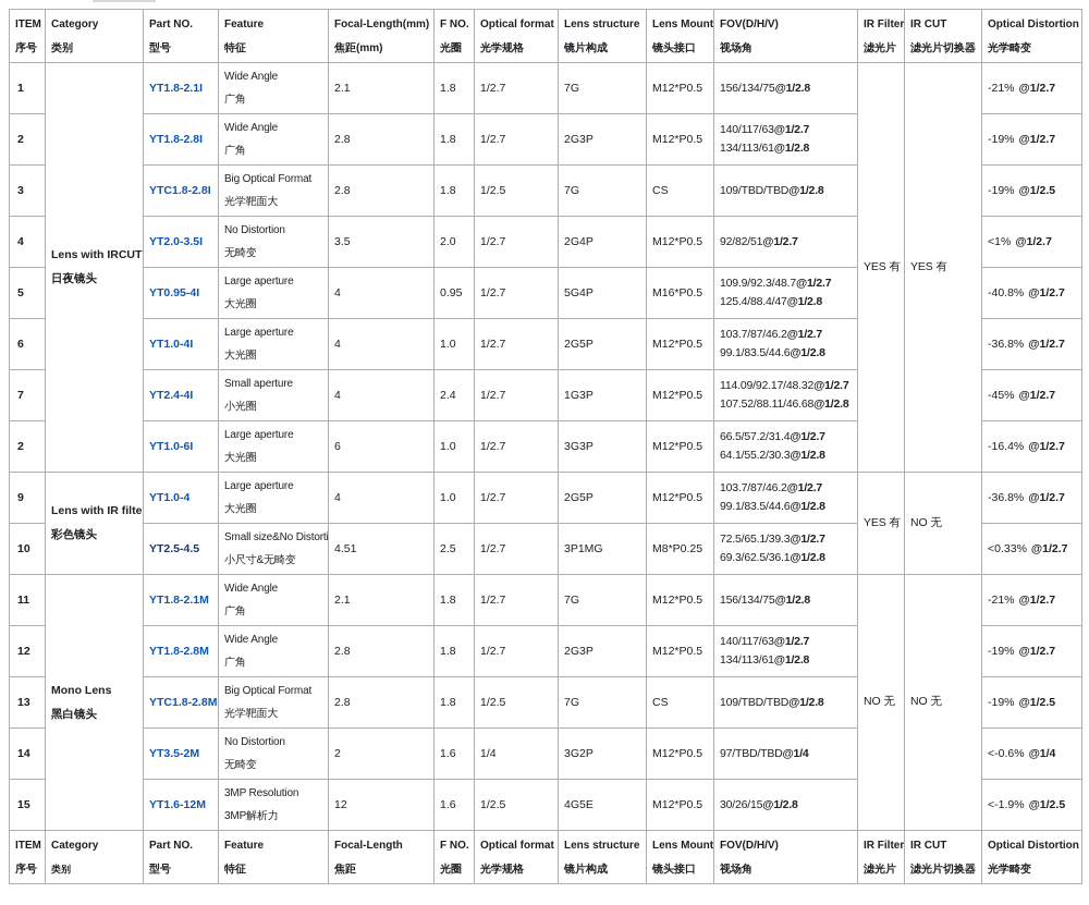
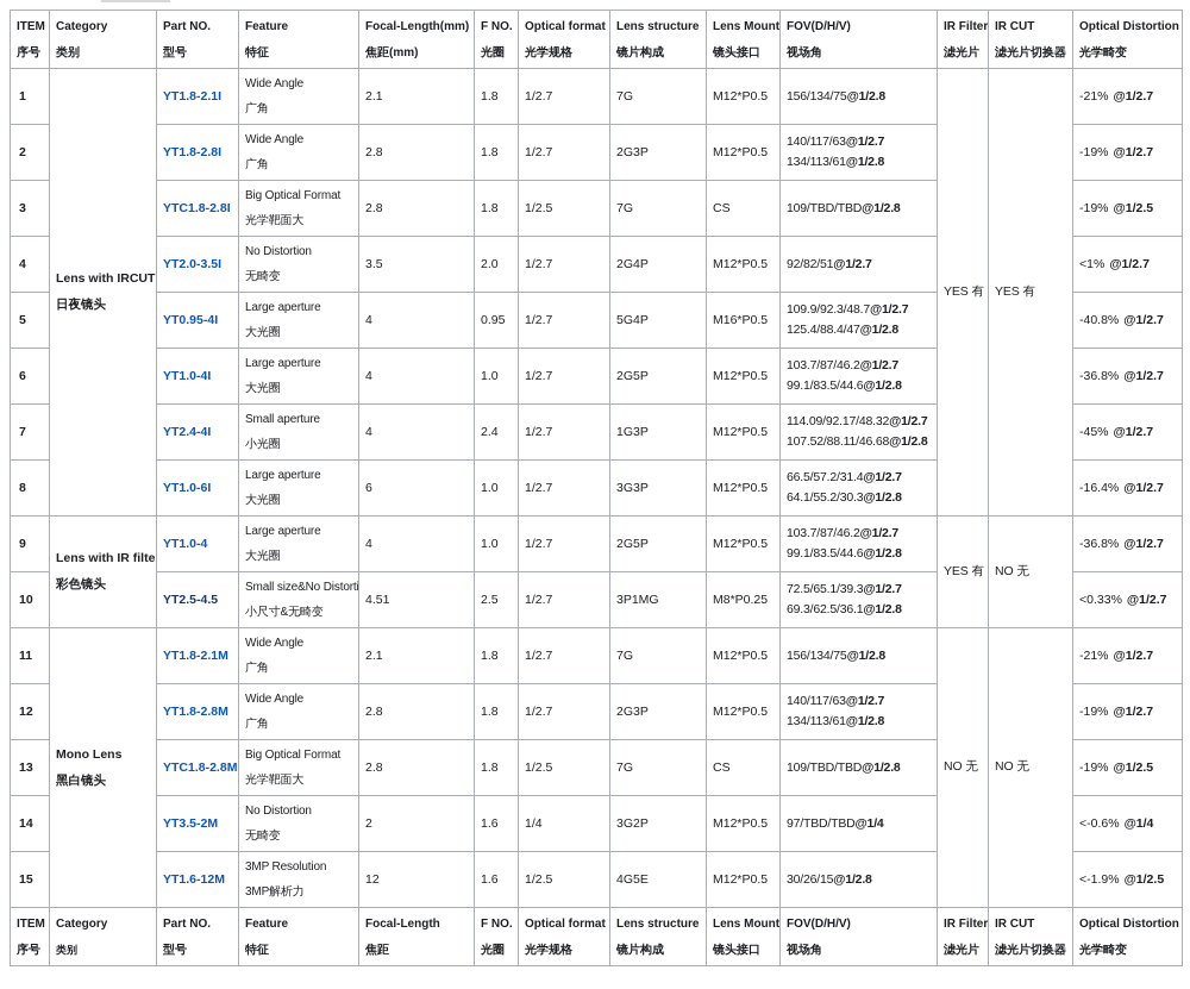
  ITEM序号	Category类别	Part NO.型号	Feature特征	Focal-Length(mm)焦距(mm)	F NO.光圈	Optical format光学规格	Lens structure镜片构成	Lens Mount镜头接口	FOV(D/H/V)视场角	IR Filter滤光片	IR CUT滤光片切换器	Optical Distortion光学畸变
  1	Lens with IRCUT日夜镜头	YT1.8-2.1I	Wide Angle广角	2.1	1.8	1/2.7	7G	M12*P0.5	156/134/75@1/2.8	YES 有	YES 有	-21% @1/2.7
  2	YT1.8-2.8I	Wide Angle广角	2.8	1.8	1/2.7	2G3P	M12*P0.5	140/117/63@1/2.7134/113/61@1/2.8	-19% @1/2.7
  3	YTC1.8-2.8I	Big Optical Format光学靶面大	2.8	1.8	1/2.5	7G	CS	109/TBD/TBD@1/2.8	-19% @1/2.5
  4	YT2.0-3.5I	No Distortion无畸变	3.5	2.0	1/2.7	2G4P	M12*P0.5	92/82/51@1/2.7	<1% @1/2.7
  5	YT0.95-4I	Large aperture大光圈	4	0.95	1/2.7	5G4P	M16*P0.5	109.9/92.3/48.7@1/2.7125.4/88.4/47@1/2.8	-40.8% @1/2.7
  6	YT1.0-4I	Large aperture大光圈	4	1.0	1/2.7	2G5P	M12*P0.5	103.7/87/46.2@1/2.799.1/83.5/44.6@1/2.8	-36.8% @1/2.7
  7	YT2.4-4I	Small aperture小光圈	4	2.4	1/2.7	1G3P	M12*P0.5	114.09/92.17/48.32@1/2.7107.52/88.11/46.68@1/2.8	-45% @1/2.7
- 2	YT1.0-6I	Large aperture大光圈	6	1.0	1/2.7	3G3P	M12*P0.5	66.5/57.2/31.4@1/2.764.1/55.2/30.3@1/2.8	-16.4% @1/2.7
+ 8	YT1.0-6I	Large aperture大光圈	6	1.0	1/2.7	3G3P	M12*P0.5	66.5/57.2/31.4@1/2.764.1/55.2/30.3@1/2.8	-16.4% @1/2.7
  9	Lens with IR filte彩色镜头	YT1.0-4	Large aperture大光圈	4	1.0	1/2.7	2G5P	M12*P0.5	103.7/87/46.2@1/2.799.1/83.5/44.6@1/2.8	YES 有	NO 无	-36.8% @1/2.7
  10	YT2.5-4.5	Small size&No Distorti小尺寸&无畸变	4.51	2.5	1/2.7	3P1MG	M8*P0.25	72.5/65.1/39.3@1/2.769.3/62.5/36.1@1/2.8	<0.33% @1/2.7
  11	Mono Lens黑白镜头	YT1.8-2.1M	Wide Angle广角	2.1	1.8	1/2.7	7G	M12*P0.5	156/134/75@1/2.8	NO 无	NO 无	-21% @1/2.7
  12	YT1.8-2.8M	Wide Angle广角	2.8	1.8	1/2.7	2G3P	M12*P0.5	140/117/63@1/2.7134/113/61@1/2.8	-19% @1/2.7
  13	YTC1.8-2.8M	Big Optical Format光学靶面大	2.8	1.8	1/2.5	7G	CS	109/TBD/TBD@1/2.8	-19% @1/2.5
  14	YT3.5-2M	No Distortion无畸变	2	1.6	1/4	3G2P	M12*P0.5	97/TBD/TBD@1/4	<-0.6% @1/4
  15	YT1.6-12M	3MP Resolution3MP解析力	12	1.6	1/2.5	4G5E	M12*P0.5	30/26/15@1/2.8	<-1.9% @1/2.5
  ITEM序号	Category类别	Part NO.型号	Feature特征	Focal-Length焦距	F NO.光圈	Optical format光学规格	Lens structure镜片构成	Lens Mount镜头接口	FOV(D/H/V)视场角	IR Filter滤光片	IR CUT滤光片切换器	Optical Distortion光学畸变
